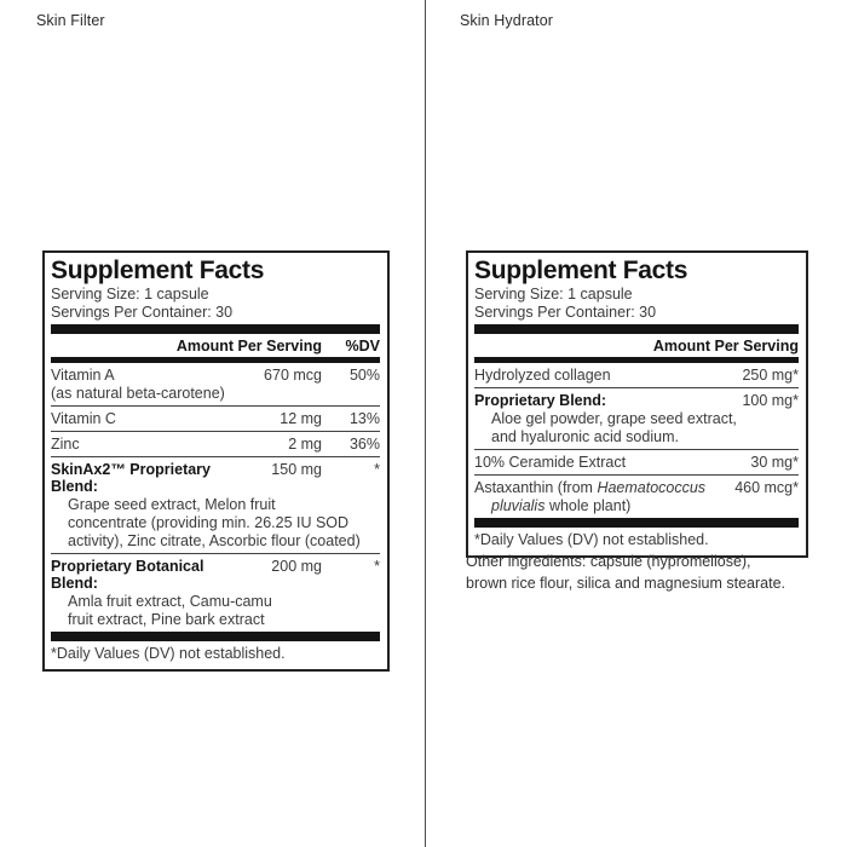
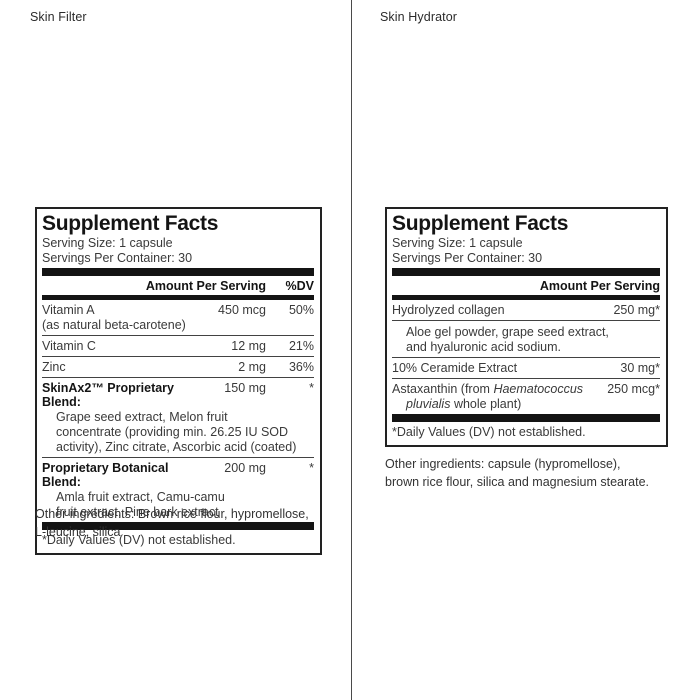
  Skin Filter
  Supplement Facts
  Serving Size: 1 capsule
  Servings Per Container: 30
  Amount Per Serving
  %DV
  Vitamin A
- 670 mcg
+ 450 mcg
  50%
  (as natural beta-carotene)
  Vitamin C
  12 mg
- 13%
+ 21%
  Zinc
  2 mg
  36%
  SkinAx2™ Proprietary Blend:
  150 mg
  *
  Grape seed extract, Melon fruit
  concentrate (providing min. 26.25 IU SOD
- activity), Zinc citrate, Ascorbic flour (coated)
+ activity), Zinc citrate, Ascorbic acid (coated)
  Proprietary Botanical Blend:
  200 mg
  *
  Amla fruit extract, Camu-camu
  fruit extract, Pine bark extract
  *Daily Values (DV) not established.
+ Other ingredients: Brown rice flour, hypromellose,
+ L-leucine, silica
  Skin Hydrator
  Supplement Facts
  Serving Size: 1 capsule
  Servings Per Container: 30
  Amount Per Serving
  Hydrolyzed collagen
  250 mg*
- Proprietary Blend:
- 100 mg*
  Aloe gel powder, grape seed extract,
  and hyaluronic acid sodium.
  10% Ceramide Extract
  30 mg*
  Astaxanthin (from Haematococcus
- 460 mcg*
+ 250 mcg*
  pluvialis whole plant)
  *Daily Values (DV) not established.
  Other ingredients: capsule (hypromellose),
  brown rice flour, silica and magnesium stearate.
